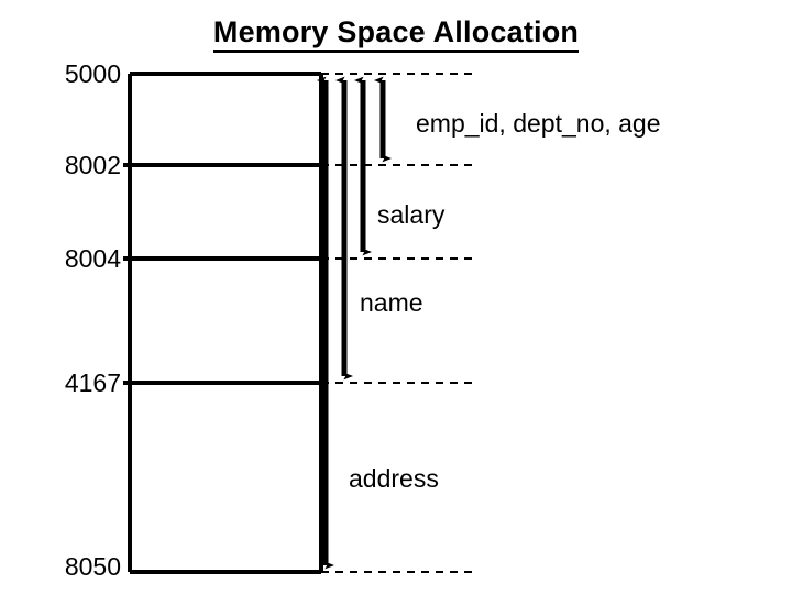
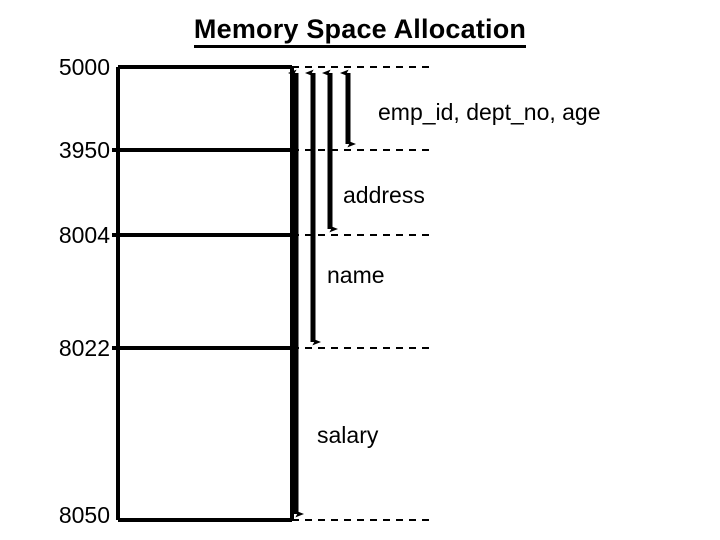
  Memory Space Allocation
  5000
- 8002
+ 3950
  8004
- 4167
+ 8022
  8050
  emp_id, dept_no, age
- salary
+ address
  name
- address
+ salary
